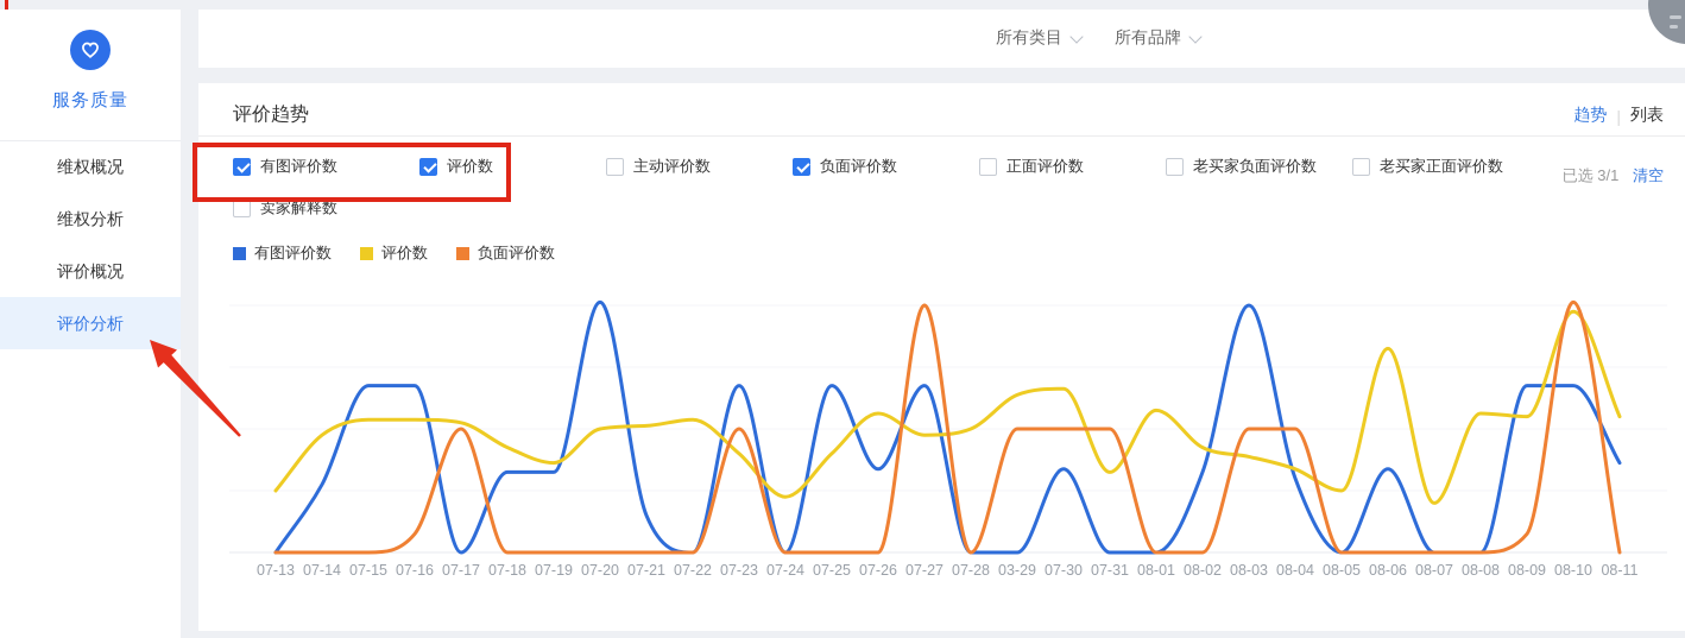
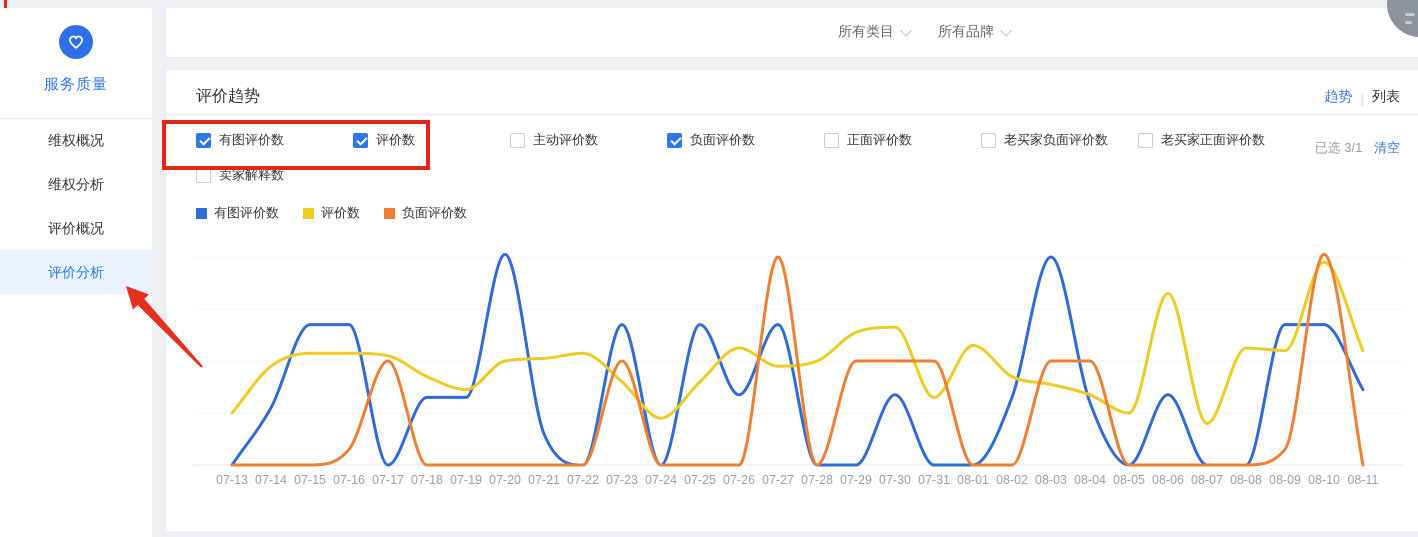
  服务质量
  维权概况
  维权分析
  评价概况
  评价分析
  所有类目
  所有品牌
  评价趋势
  趋势
  |
  列表
  有图评价数
  评价数
  主动评价数
  负面评价数
  正面评价数
  老买家负面评价数
  老买家正面评价数
  卖家解释数
  已选 3/1 清空
  有图评价数
  评价数
  负面评价数
  07-13
  07-14
  07-15
  07-16
  07-17
  07-18
  07-19
  07-20
  07-21
  07-22
  07-23
  07-24
  07-25
  07-26
  07-27
  07-28
- 03-29
+ 07-29
  07-30
  07-31
  08-01
  08-02
  08-03
  08-04
  08-05
  08-06
  08-07
  08-08
  08-09
  08-10
  08-11
